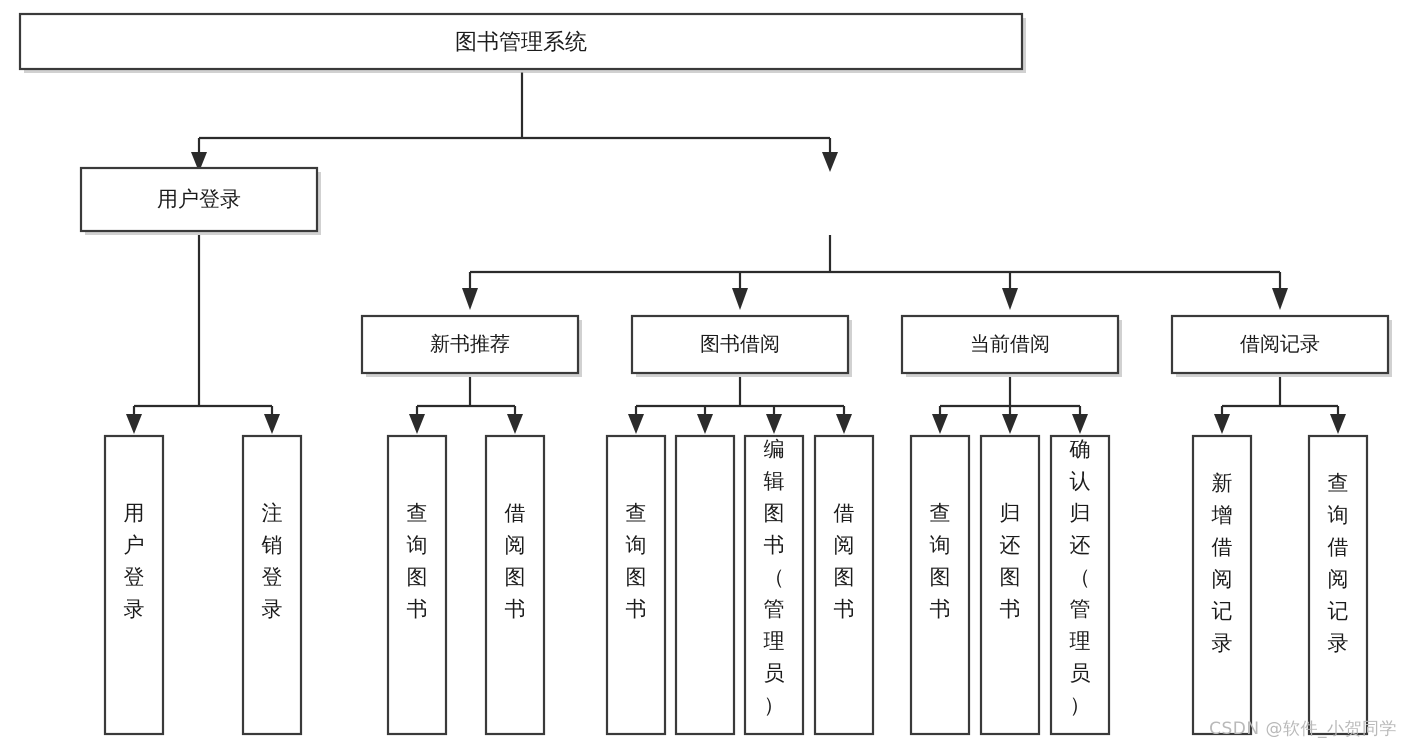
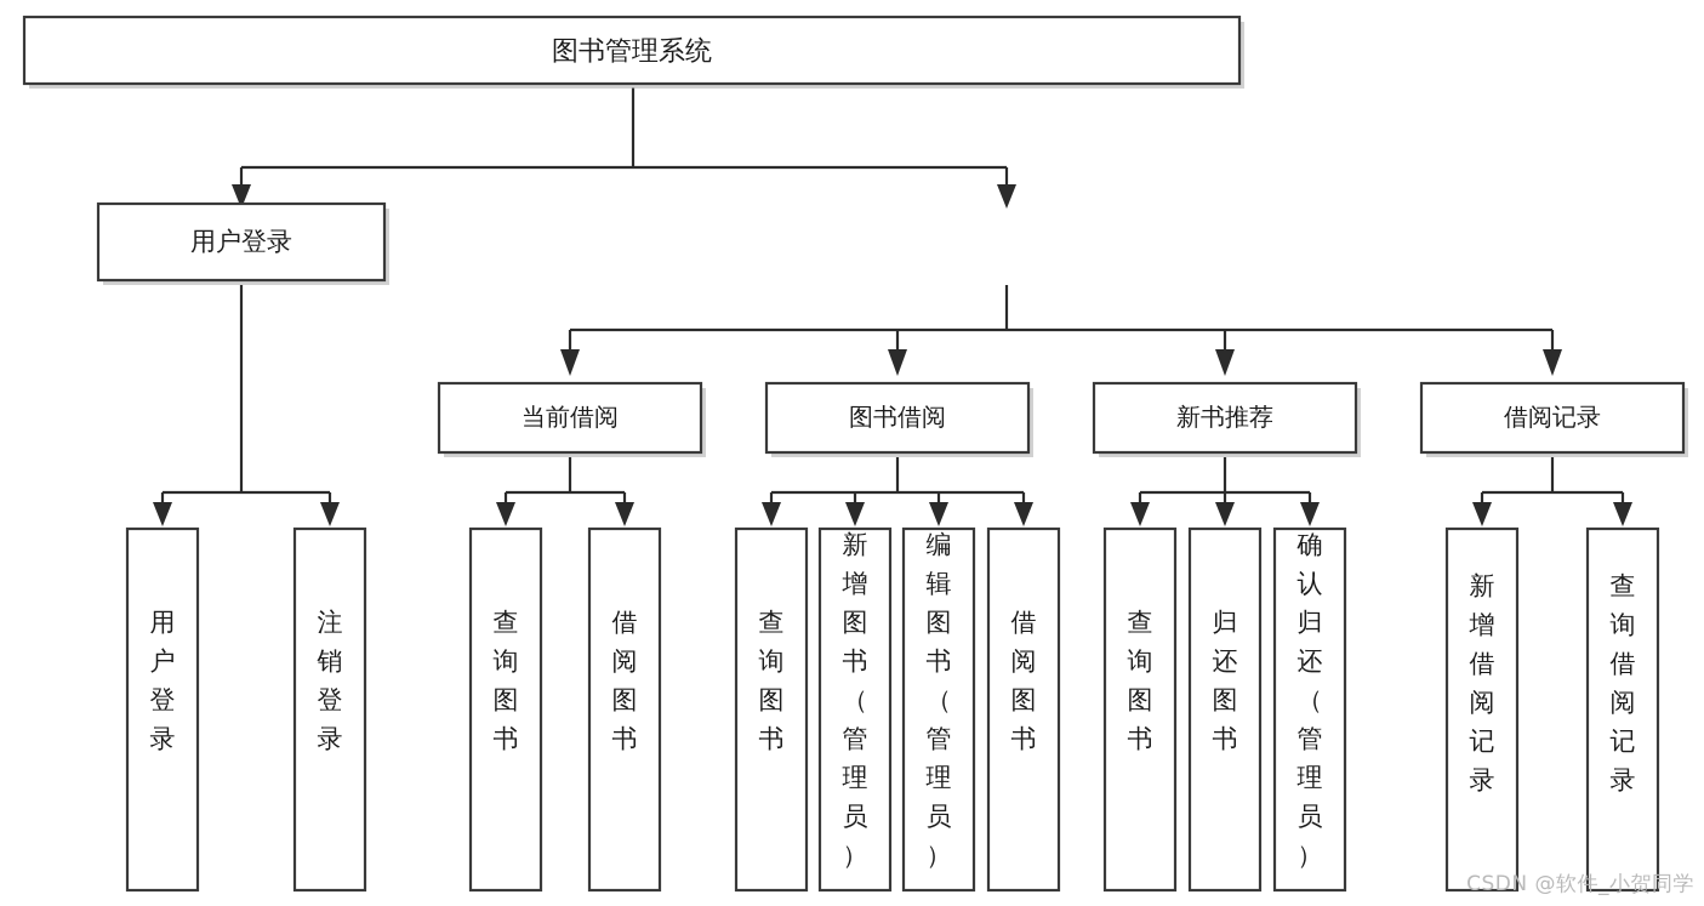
  图书管理系统
  用户登录
- 新书推荐
+ 当前借阅
  图书借阅
- 当前借阅
+ 新书推荐
  借阅记录
  用户登录
  注销登录
  查询图书
  借阅图书
  查询图书
+ 新增图书（管理员）
  编辑图书（管理员）
  借阅图书
  查询图书
  归还图书
  确认归还（管理员）
  新增借阅记录
  查询借阅记录
  CSDN @软件_小贺同学
